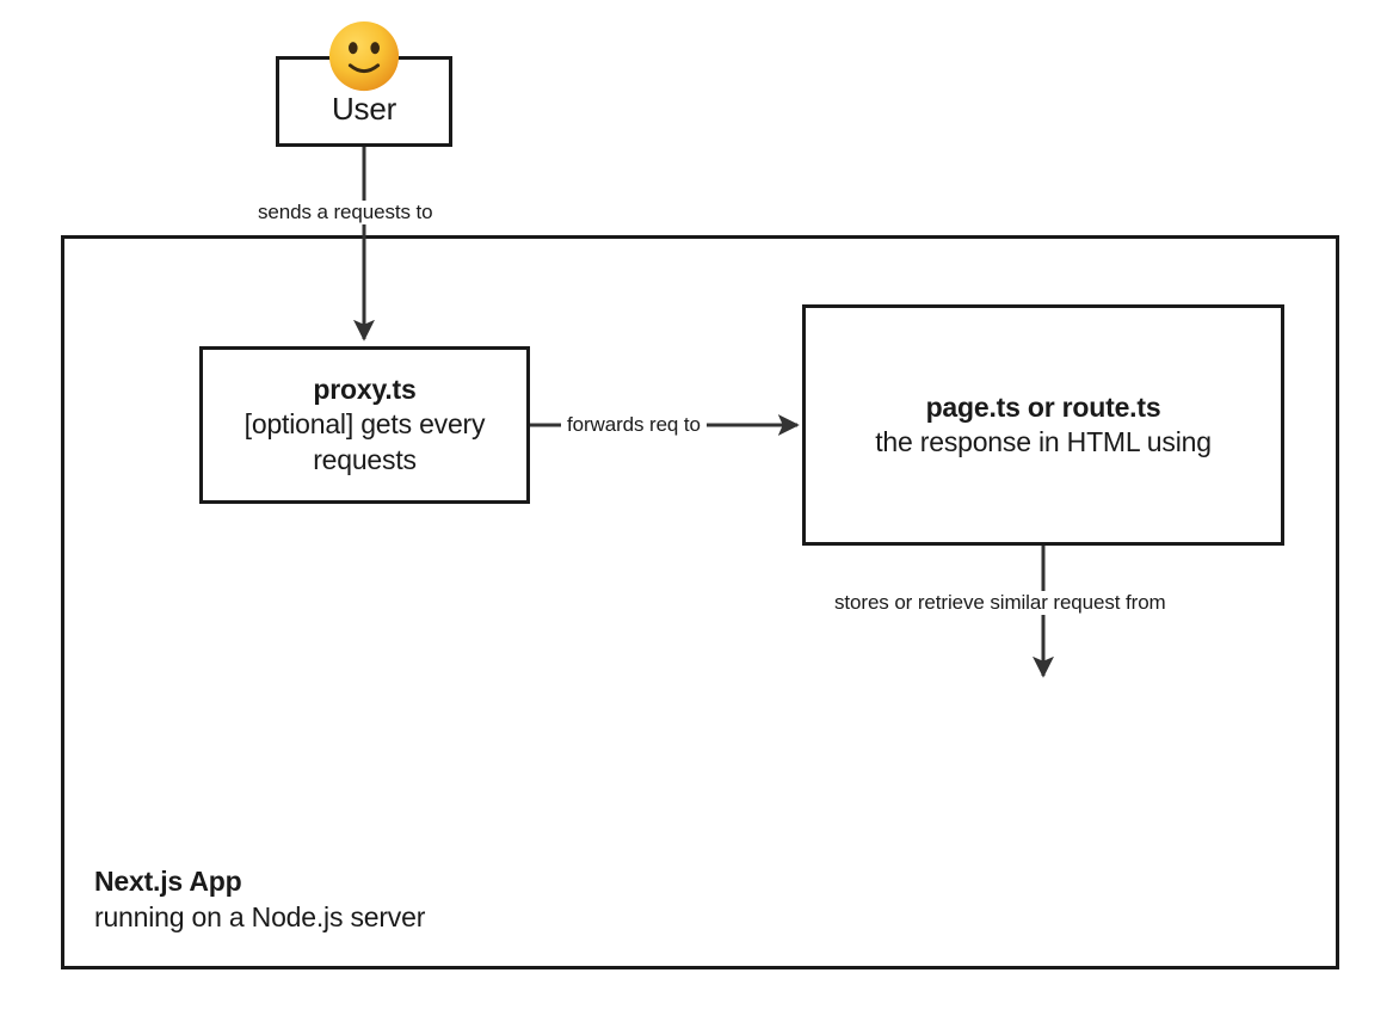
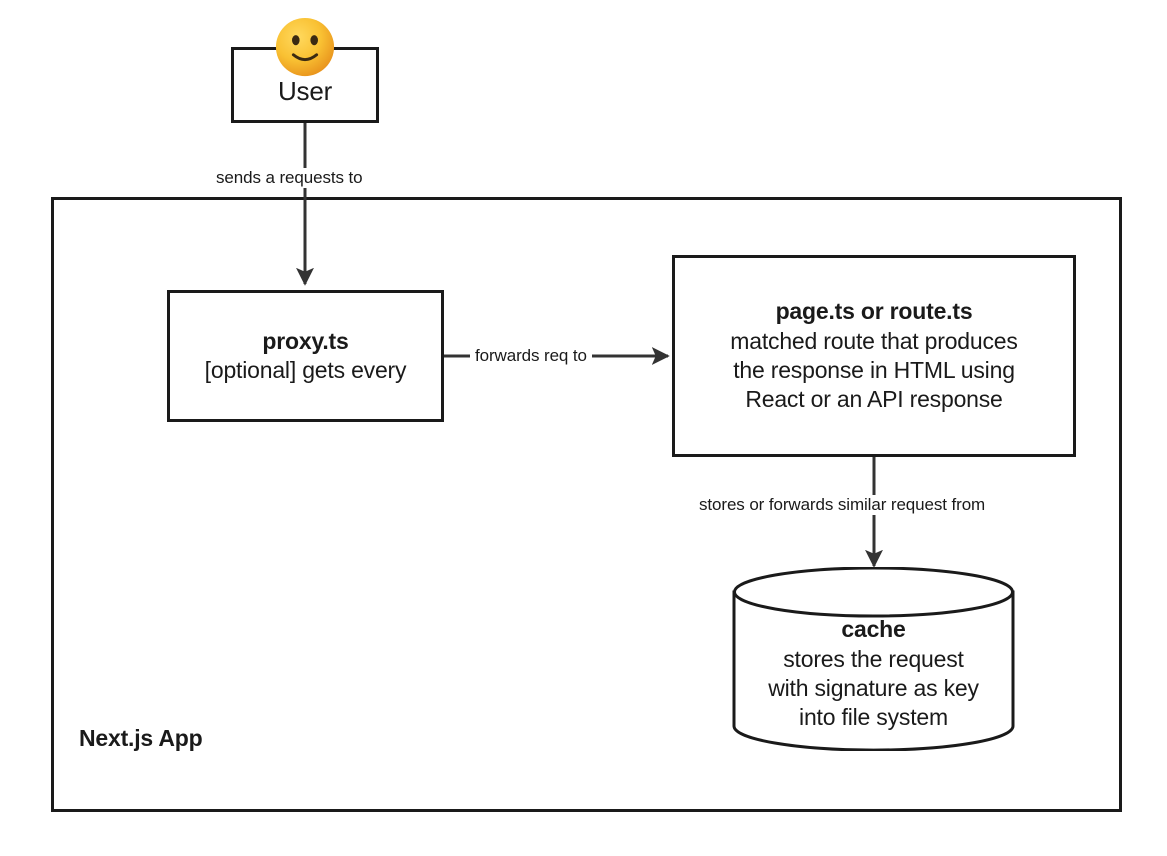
  Next.js App
- running on a Node.js server
  User
  proxy.ts
  [optional] gets every
- requests
  page.ts or route.ts
+ matched route that produces
  the response in HTML using
+ React or an API response
+ cache
+ stores the request
+ with signature as key
+ into file system
  sends a requests to
  forwards req to
- stores or retrieve similar request from
+ stores or forwards similar request from
